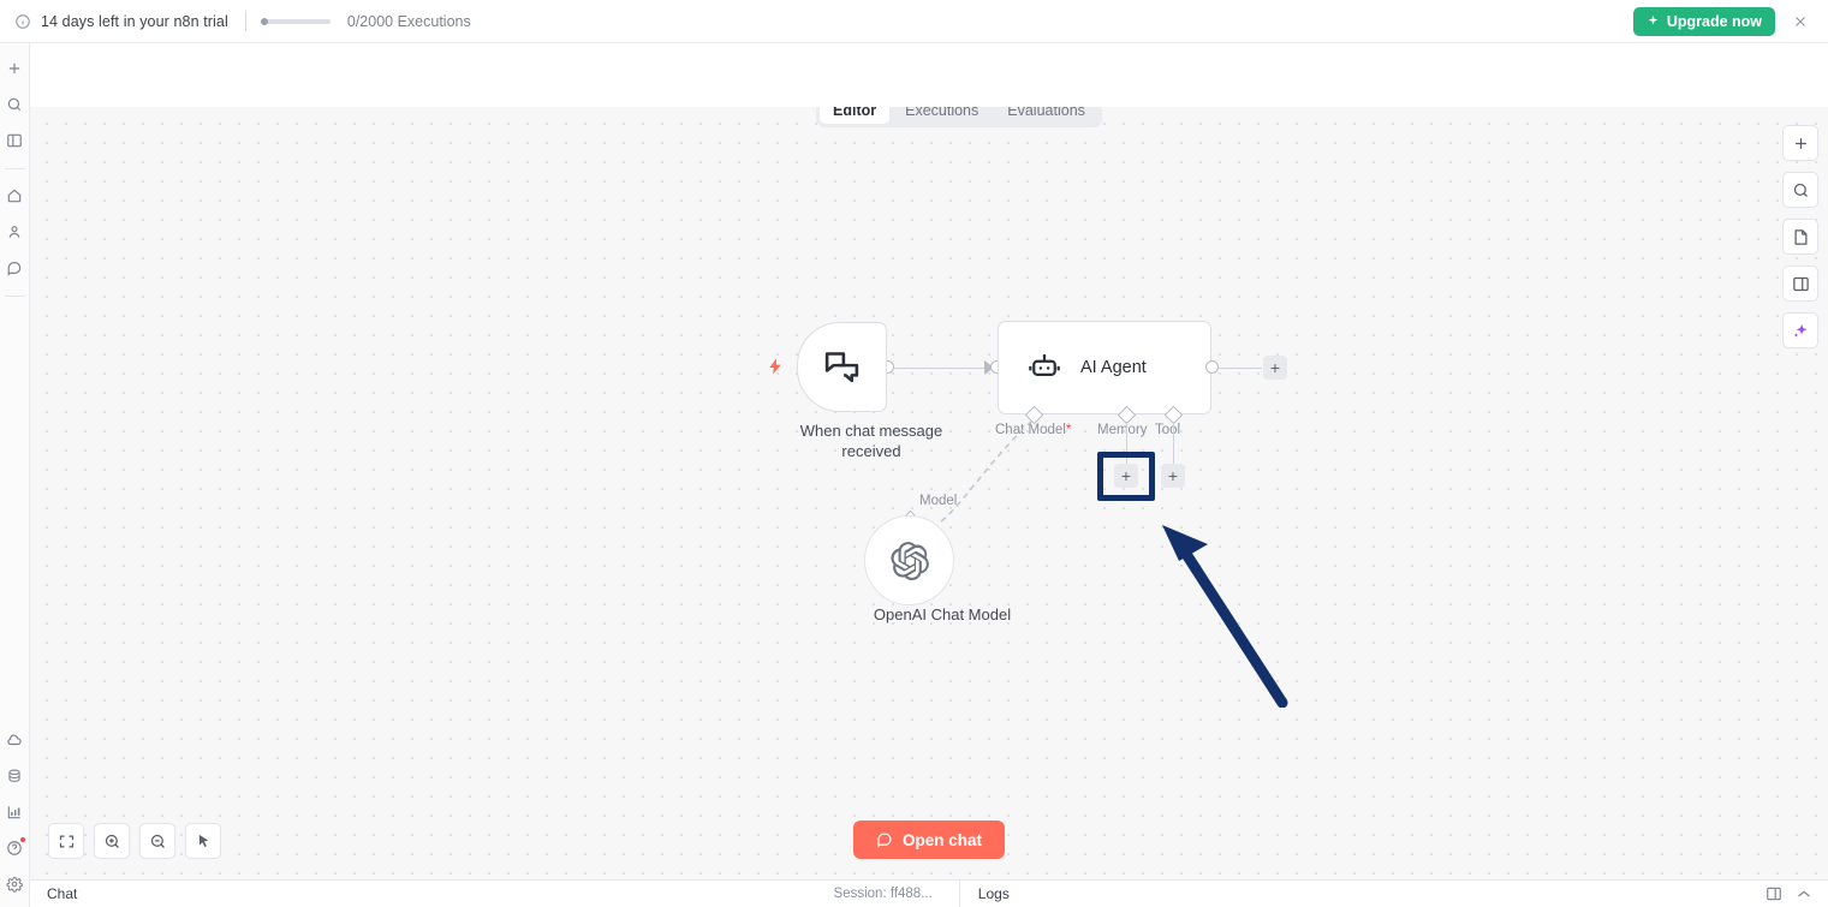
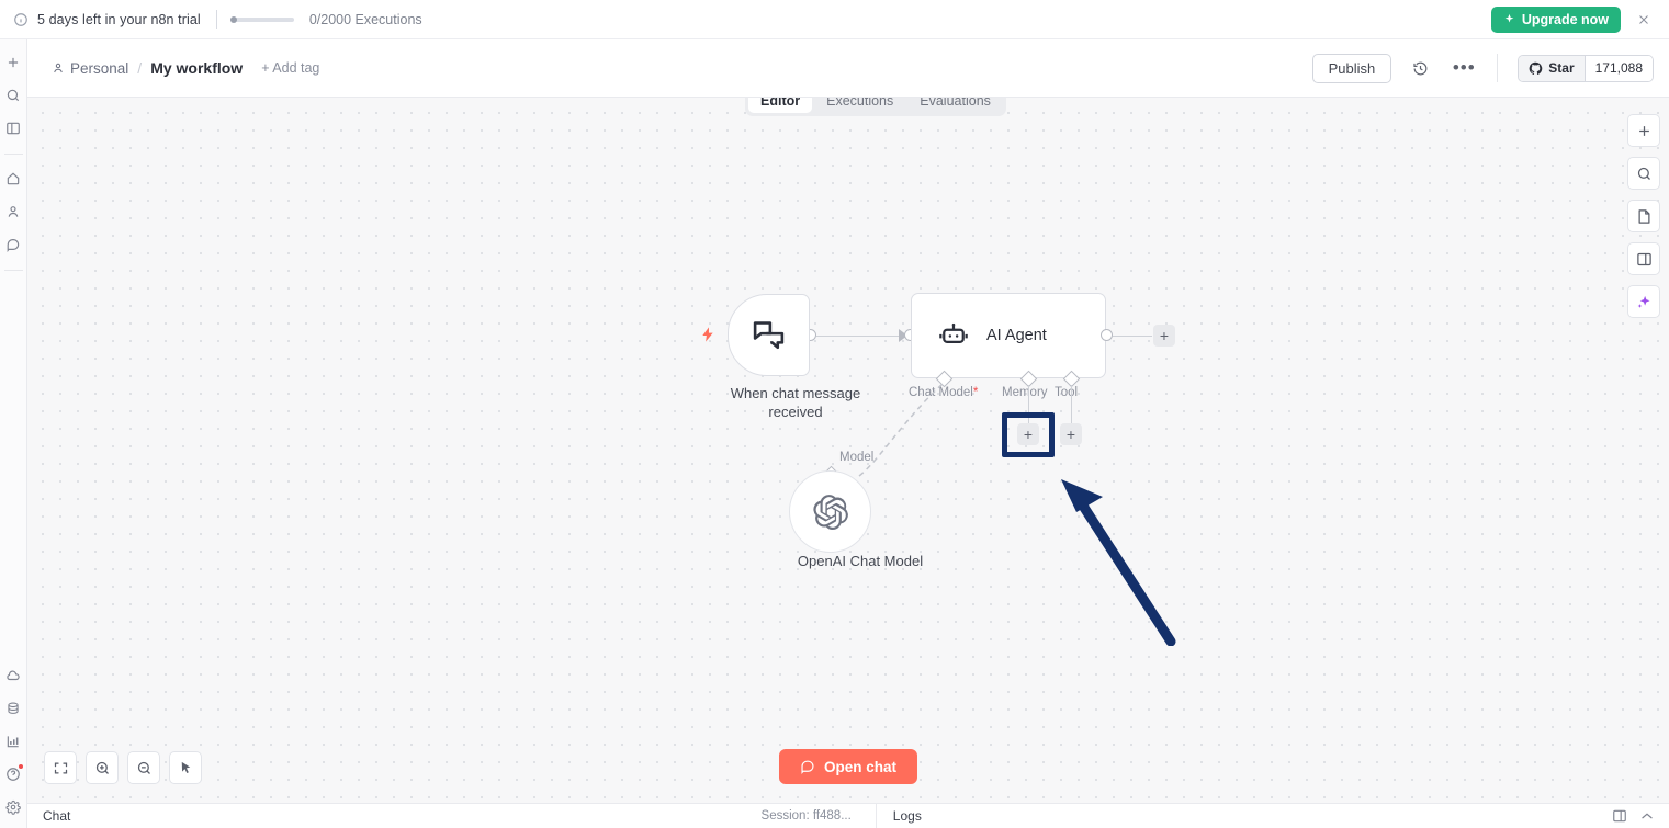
- 14 days left in your n8n trial
+ 5 days left in your n8n trial
  0/2000 Executions
  Upgrade now
+ Personal
+ /
+ My workflow
+ + Add tag
+ Publish
+ •••
+ Star
+ 171,088
  Editor
  Executions
  Evaluations
  When chat message
  received
  AI Agent
  +
  Cha Model*
  Memory
  Tol
  +
  +
  Model
  OpenAI Chat Model
  Open chat
  Chat
  Session: ff488...
  Logs
